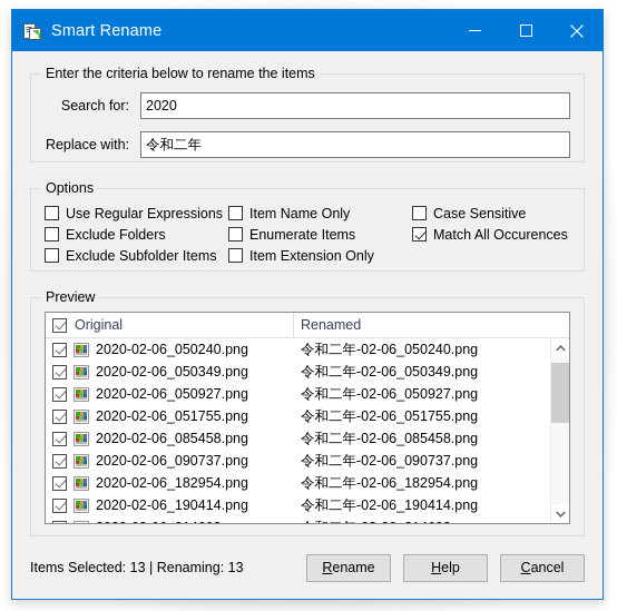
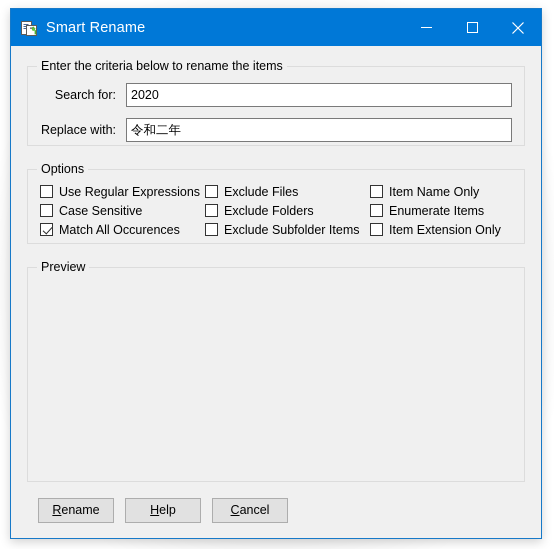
  Smart Rename
  Enter the criteria below to rename the items
  Search for:
  2020
  Replace with:
  令和二年
  Options
  Use Regular Expressions
+ Exclude Files
  Item Name Only
  Case Sensitive
  Exclude Folders
  Enumerate Items
  Match All Occurences
  Exclude Subfolder Items
  Item Extension Only
  Preview
- Original
- Renamed
- 2020-02-06_050240.png
- 令和二年-02-06_050240.png
- 2020-02-06_050349.png
- 令和二年-02-06_050349.png
- 2020-02-06_050927.png
- 令和二年-02-06_050927.png
- 2020-02-06_051755.png
- 令和二年-02-06_051755.png
- 2020-02-06_085458.png
- 令和二年-02-06_085458.png
- 2020-02-06_090737.png
- 令和二年-02-06_090737.png
- 2020-02-06_182954.png
- 令和二年-02-06_182954.png
- 2020-02-06_190414.png
- 令和二年-02-06_190414.png
- Items Selected: 13 | Renaming: 13
  Rename
  Help
  Cancel
